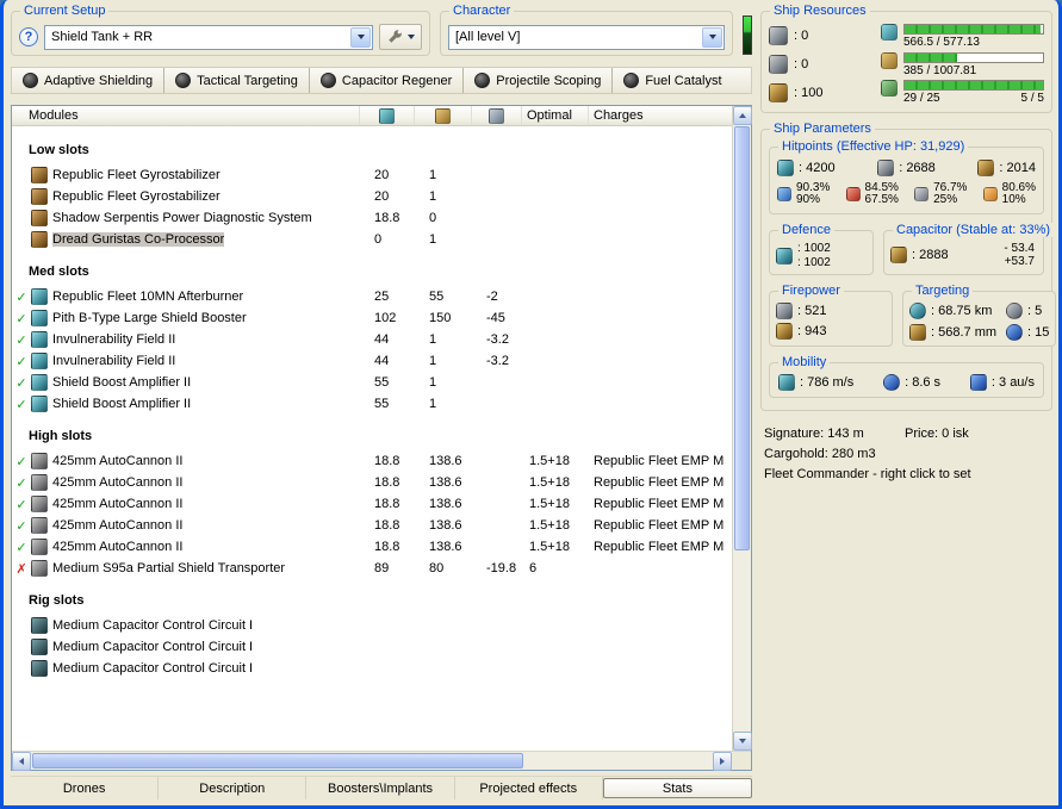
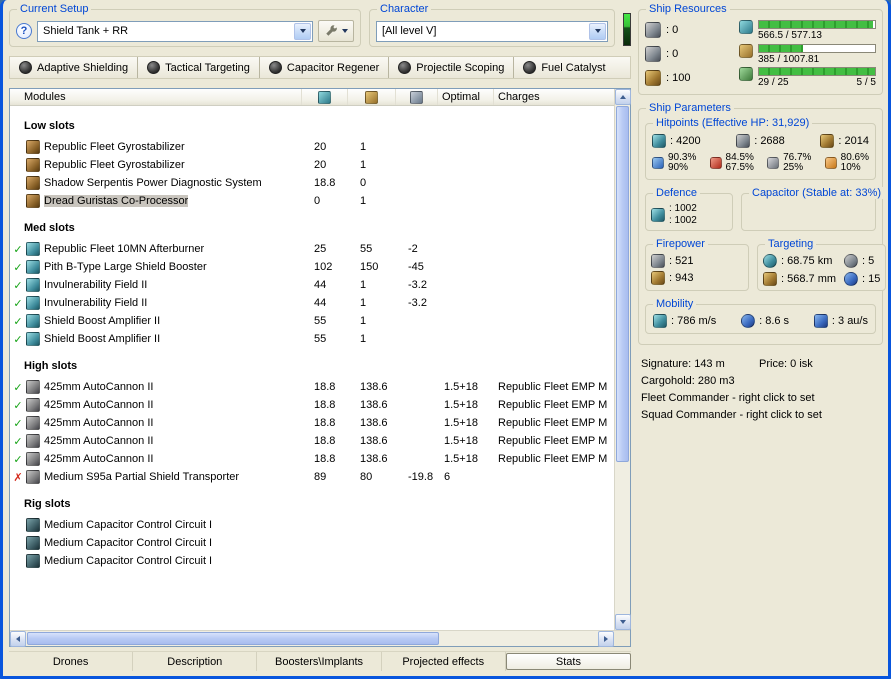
  Current Setup
  ?
  Shield Tank + RR
  Character
  [All level V]
  Adaptive Shielding
  Tactical Targeting
  Capacitor Regener
  Projectile Scoping
  Fuel Catalyst
  Modules
  Optimal
  Charges
  Low slots
  Republic Fleet Gyrostabilizer
  20
  1
  Republic Fleet Gyrostabilizer
  20
  1
  Shadow Serpentis Power Diagnostic System
  18.8
  0
  Dread Guristas Co-Processor
  0
  1
  Med slots
  Republic Fleet 10MN Afterburner
  25
  55
  -2
  Pith B-Type Large Shield Booster
  102
  150
  -45
  Invulnerability Field II
  44
  1
  -3.2
  Invulnerability Field II
  44
  1
  -3.2
  Shield Boost Amplifier II
  55
  1
  Shield Boost Amplifier II
  55
  1
  High slots
  425mm AutoCannon II
  18.8
  138.6
  1.5+18
  Republic Fleet EMP M
  425mm AutoCannon II
  18.8
  138.6
  1.5+18
  Republic Fleet EMP M
  425mm AutoCannon II
  18.8
  138.6
  1.5+18
  Republic Fleet EMP M
  425mm AutoCannon II
  18.8
  138.6
  1.5+18
  Republic Fleet EMP M
  425mm AutoCannon II
  18.8
  138.6
  1.5+18
  Republic Fleet EMP M
  Medium S95a Partial Shield Transporter
  89
  80
  -19.8
  6
  Rig slots
  Medium Capacitor Control Circuit I
  Medium Capacitor Control Circuit I
  Medium Capacitor Control Circuit I
  Drones
  Description
  Boosters\Implants
  Projected effects
  Stats
  Ship Resources
  : 0
  : 0
  : 100
  566.5 / 577.13
  385 / 1007.81
  29 / 25
  5 / 5
  Ship Parameters
  Hitpoints (Effective HP: 31,929)
  : 4200
  : 2688
  : 2014
  90.3%
  90%
  84.5%
  67.5%
  76.7%
  25%
  80.6%
  10%
  Defence
  : 1002
  : 1002
  Capacitor (Stable at: 33%)
- : 2888
- - 53.4
- +53.7
  Firepower
  : 521
  : 943
  Targeting
  : 68.75 km
  : 5
  : 568.7 mm
  : 15
  Mobility
  : 786 m/s
  : 8.6 s
  : 3 au/s
  Signature: 143 m
  Price: 0 isk
  Cargohold: 280 m3
  Fleet Commander - right click to set
+ Squad Commander - right click to set
